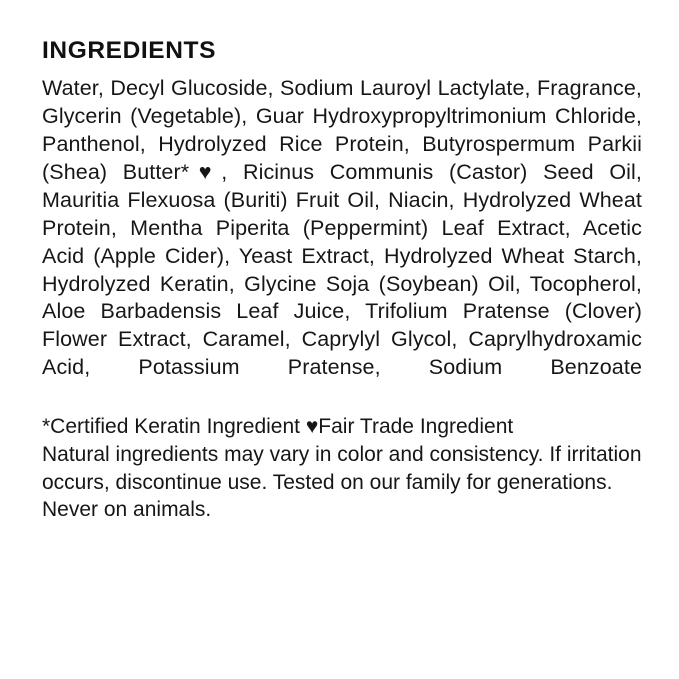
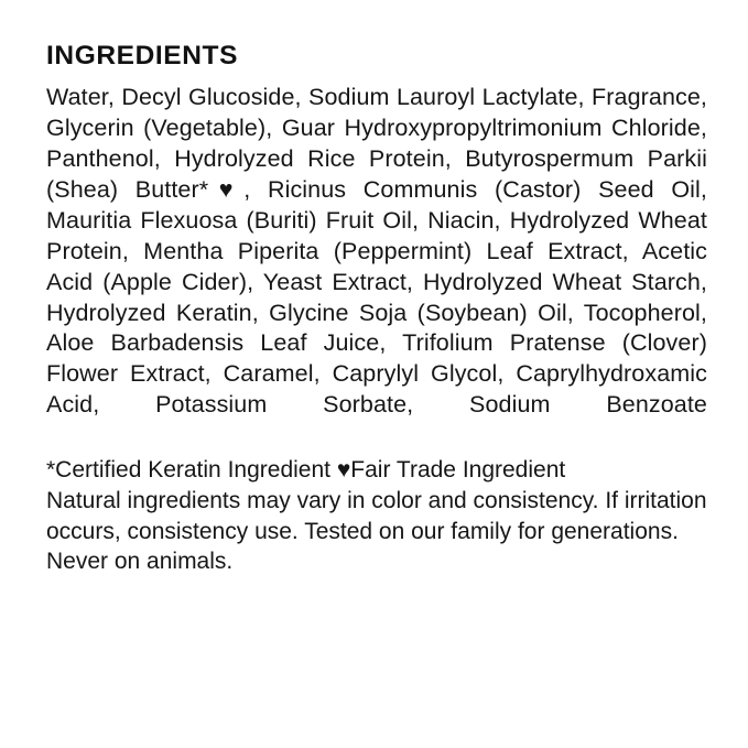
  INGREDIENTS
- Water, Decyl Glucoside, Sodium Lauroyl Lactylate, Fragrance, Glycerin (Vegetable), Guar Hydroxypropyltrimonium Chloride, Panthenol, Hydrolyzed Rice Protein, Butyrospermum Parkii (Shea) Butter*♥, Ricinus Communis (Castor) Seed Oil, Mauritia Flexuosa (Buriti) Fruit Oil, Niacin, Hydrolyzed Wheat Protein, Mentha Piperita (Peppermint) Leaf Extract, Acetic Acid (Apple Cider), Yeast Extract, Hydrolyzed Wheat Starch, Hydrolyzed Keratin, Glycine Soja (Soybean) Oil, Tocopherol, Aloe Barbadensis Leaf Juice, Trifolium Pratense (Clover) Flower Extract, Caramel, Caprylyl Glycol, Caprylhydroxamic Acid, Potassium Pratense, Sodium Benzoate
+ Water, Decyl Glucoside, Sodium Lauroyl Lactylate, Fragrance, Glycerin (Vegetable), Guar Hydroxypropyltrimonium Chloride, Panthenol, Hydrolyzed Rice Protein, Butyrospermum Parkii (Shea) Butter*♥, Ricinus Communis (Castor) Seed Oil, Mauritia Flexuosa (Buriti) Fruit Oil, Niacin, Hydrolyzed Wheat Protein, Mentha Piperita (Peppermint) Leaf Extract, Acetic Acid (Apple Cider), Yeast Extract, Hydrolyzed Wheat Starch, Hydrolyzed Keratin, Glycine Soja (Soybean) Oil, Tocopherol, Aloe Barbadensis Leaf Juice, Trifolium Pratense (Clover) Flower Extract, Caramel, Caprylyl Glycol, Caprylhydroxamic Acid, Potassium Sorbate, Sodium Benzoate
  *Certified Keratin Ingredient ♥Fair Trade Ingredient
- Natural ingredients may vary in color and consistency. If irritation occurs, discontinue use. Tested on our family for generations. Never on animals.
+ Natural ingredients may vary in color and consistency. If irritation occurs, consistency use. Tested on our family for generations. Never on animals.
